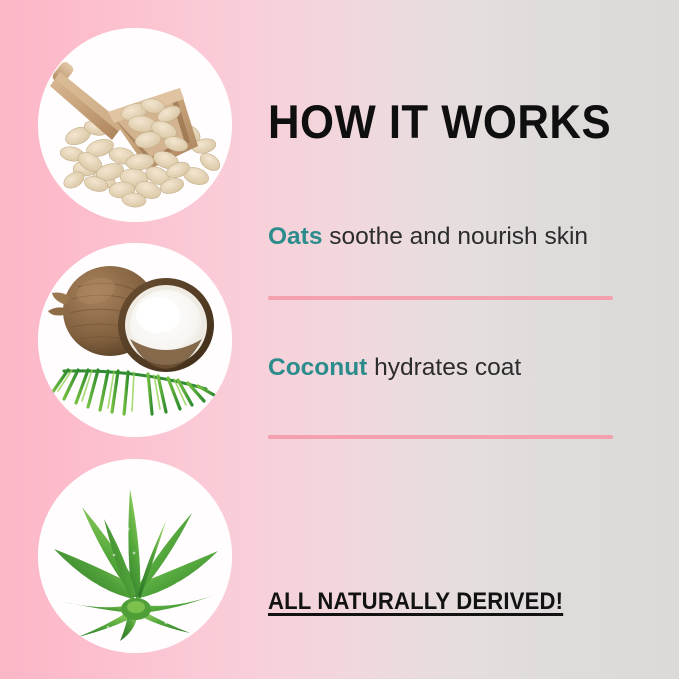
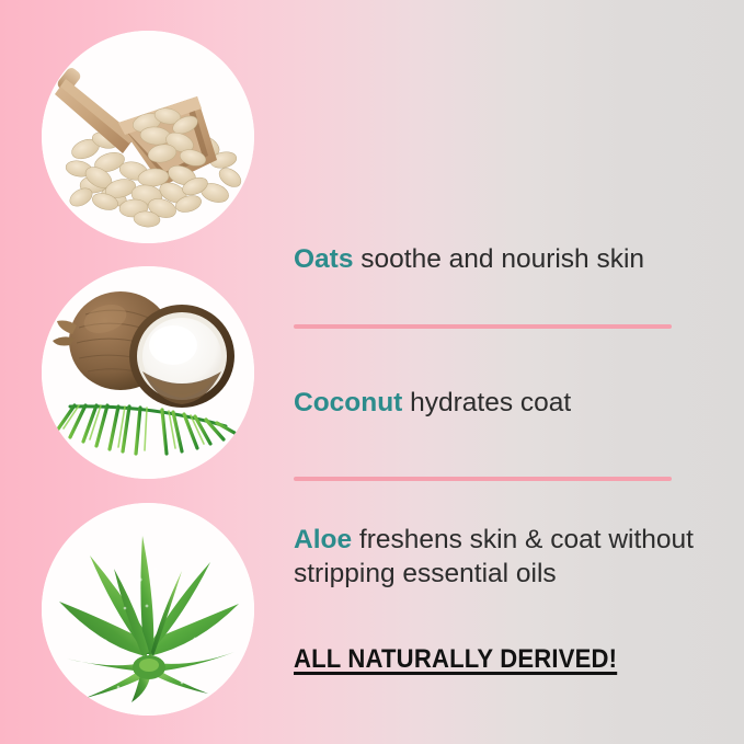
- HOW IT WORKS
  Oats soothe and nourish skin
  Coconut hydrates coat
+ Aloe freshens skin & coat without stripping essential oils
  ALL NATURALLY DERIVED!
